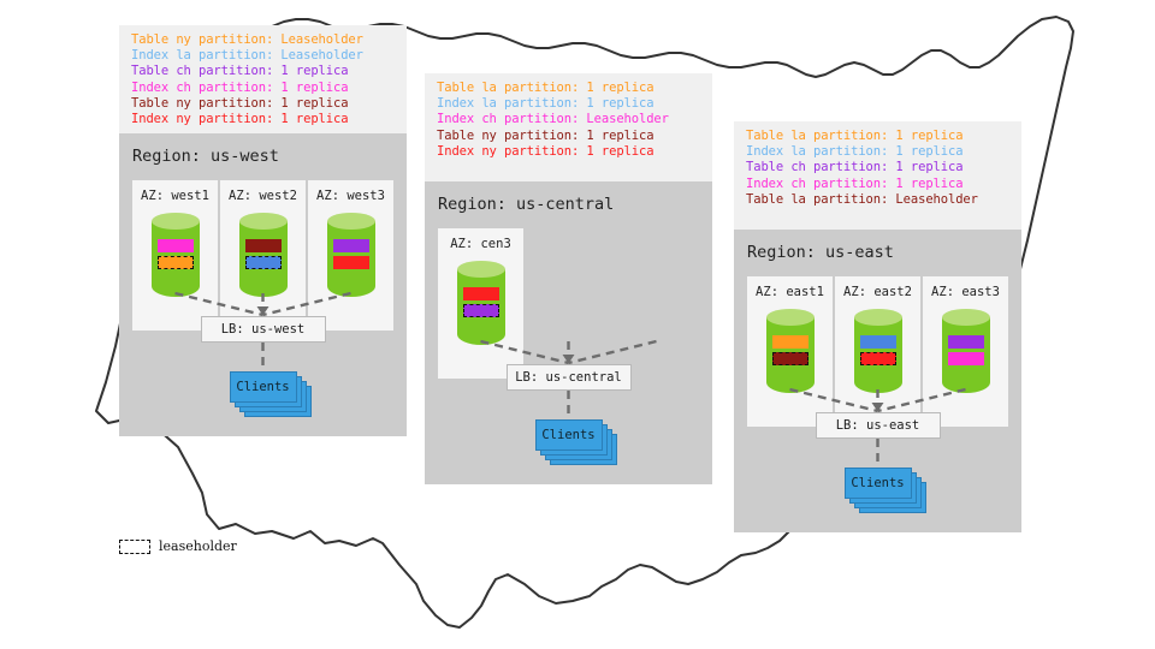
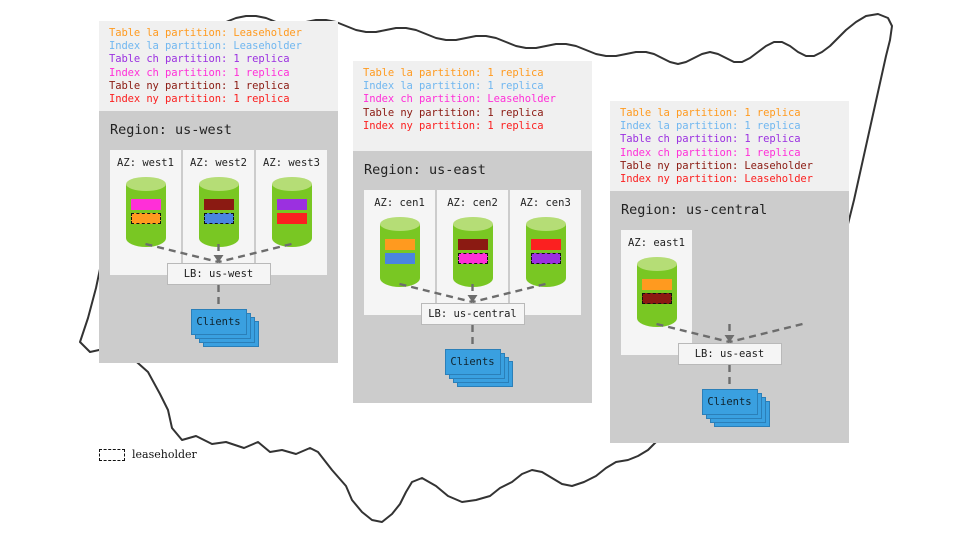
- Table ny partition: Leaseholder
+ Table la partition: Leaseholder
  Index la partition: Leaseholder
  Table ch partition: 1 replica
  Index ch partition: 1 replica
  Table ny partition: 1 replica
  Index ny partition: 1 replica
  Table la partition: 1 replica
  Index la partition: 1 replica
  Index ch partition: Leaseholder
  Table ny partition: 1 replica
  Index ny partition: 1 replica
  Table la partition: 1 replica
  Index la partition: 1 replica
  Table ch partition: 1 replica
  Index ch partition: 1 replica
- Table la partition: Leaseholder
+ Table ny partition: Leaseholder
+ Index ny partition: Leaseholder
  Region: us-west
  AZ: west1
  AZ: west2
  AZ: west3
  LB: us-west
  Clients
- Region: us-central
+ Region: us-east
+ AZ: cen1
+ AZ: cen2
  AZ: cen3
  LB: us-central
  Clients
- Region: us-east
+ Region: us-central
  AZ: east1
- AZ: east2
- AZ: east3
  LB: us-east
  Clients
  leaseholder
